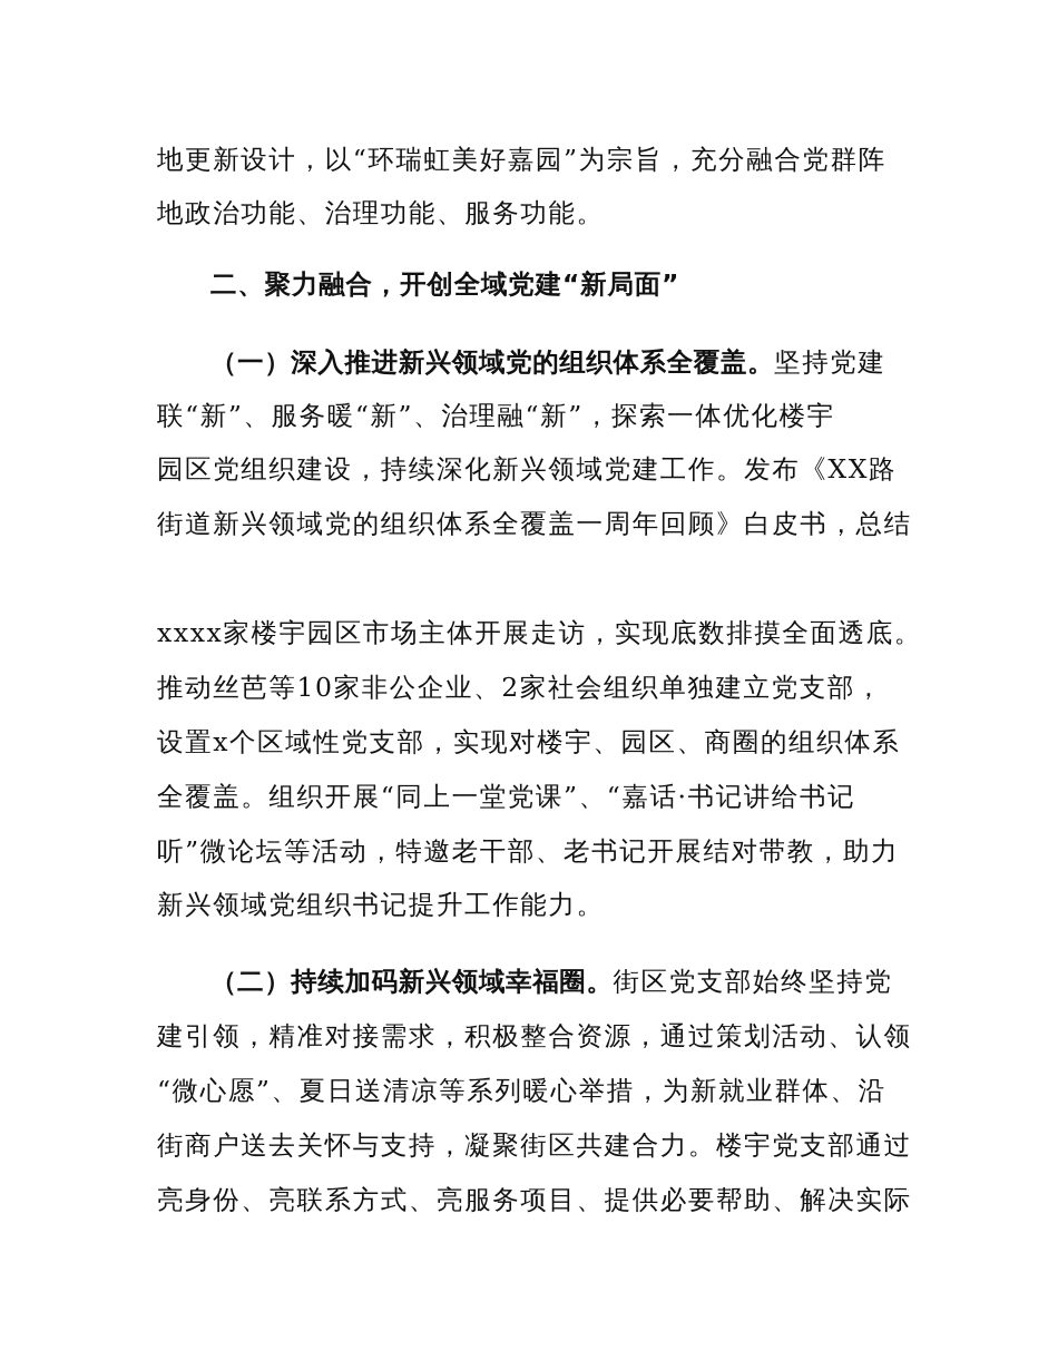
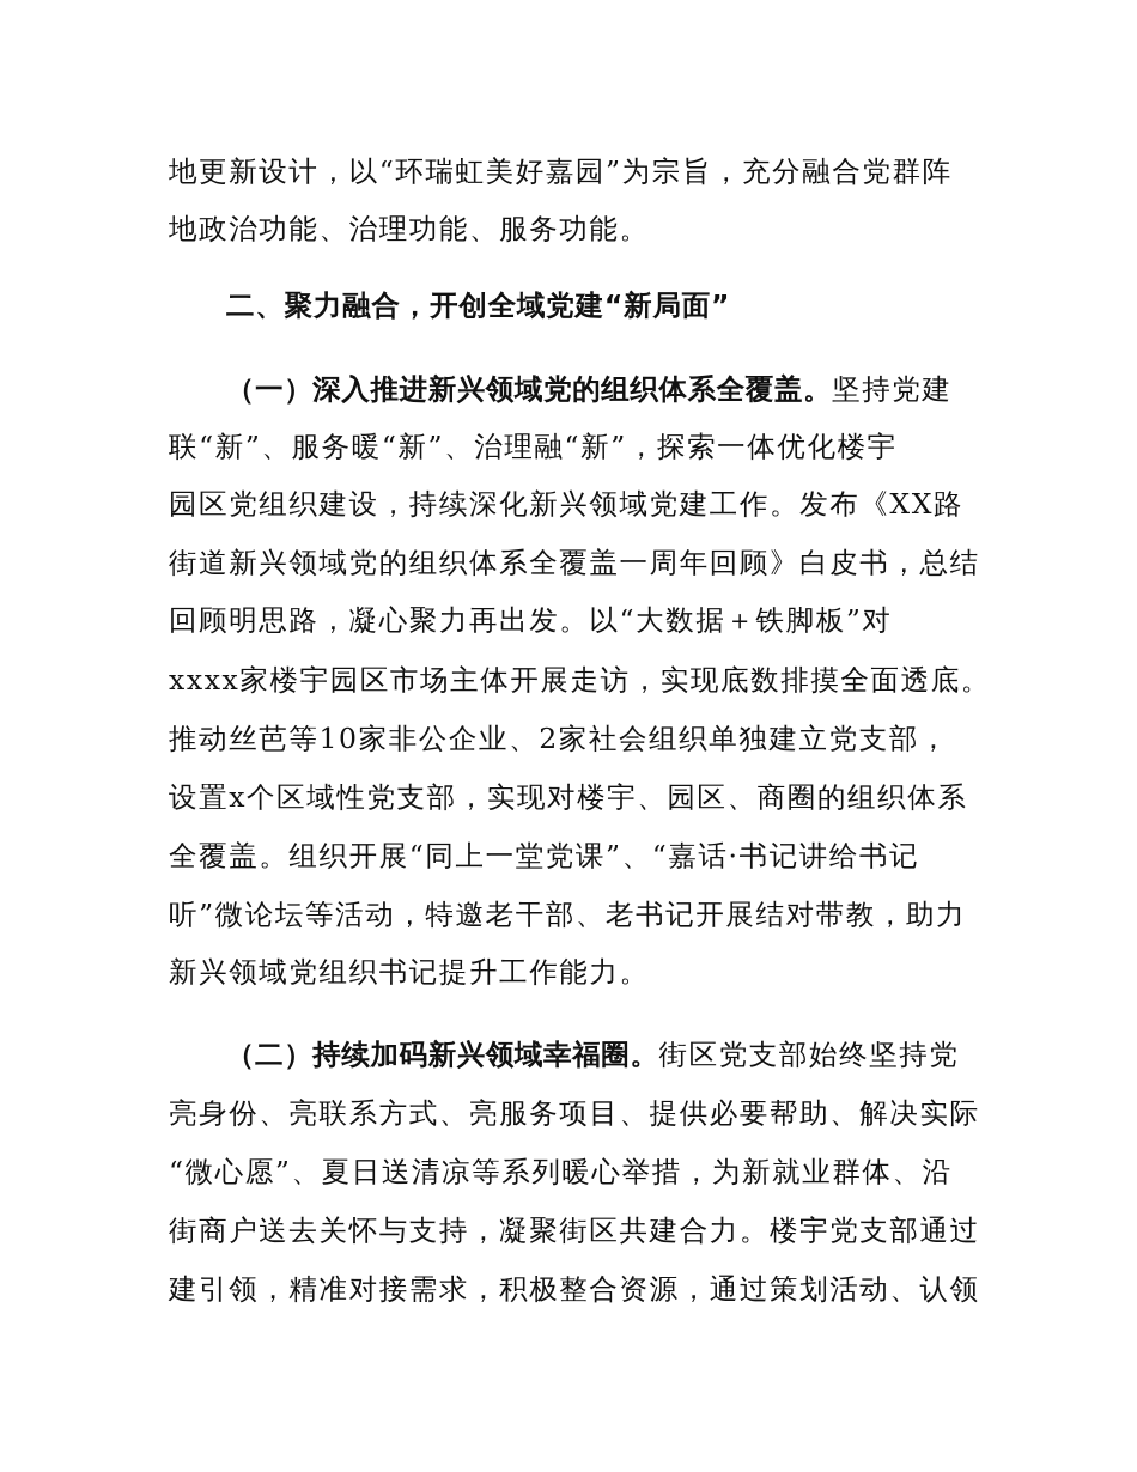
  地更新设计，以“环瑞虹美好嘉园”为宗旨，充分融合党群阵
  地政治功能、治理功能、服务功能。
  二、聚力融合，开创全域党建“新局面”
  （一）深入推进新兴领域党的组织体系全覆盖。坚持党建
  联“新”、服务暖“新”、治理融“新”，探索一体优化楼宇
  园区党组织建设，持续深化新兴领域党建工作。发布《XX路
  街道新兴领域党的组织体系全覆盖一周年回顾》白皮书，总结
+ 回顾明思路，凝心聚力再出发。以“大数据＋铁脚板”对
  xxxx家楼宇园区市场主体开展走访，实现底数排摸全面透底。
  推动丝芭等10家非公企业、2家社会组织单独建立党支部，
  设置x个区域性党支部，实现对楼宇、园区、商圈的组织体系
  全覆盖。组织开展“同上一堂党课”、“嘉话·书记讲给书记
  听”微论坛等活动，特邀老干部、老书记开展结对带教，助力
  新兴领域党组织书记提升工作能力。
  （二）持续加码新兴领域幸福圈。街区党支部始终坚持党
- 建引领，精准对接需求，积极整合资源，通过策划活动、认领
+ 亮身份、亮联系方式、亮服务项目、提供必要帮助、解决实际
  “微心愿”、夏日送清凉等系列暖心举措，为新就业群体、沿
  街商户送去关怀与支持，凝聚街区共建合力。楼宇党支部通过
- 亮身份、亮联系方式、亮服务项目、提供必要帮助、解决实际
+ 建引领，精准对接需求，积极整合资源，通过策划活动、认领
